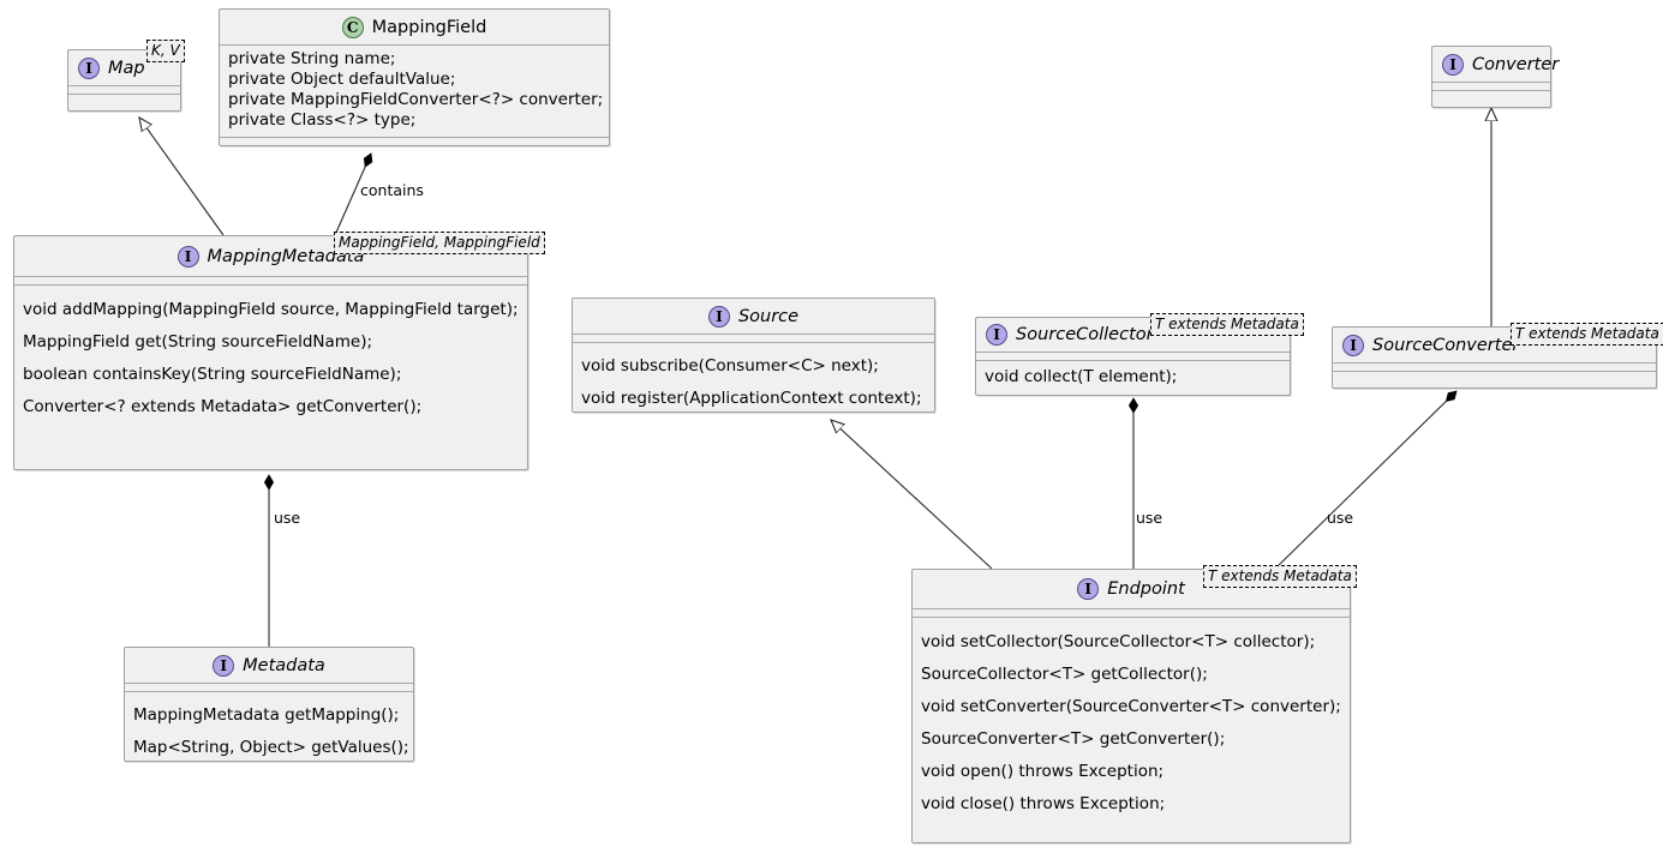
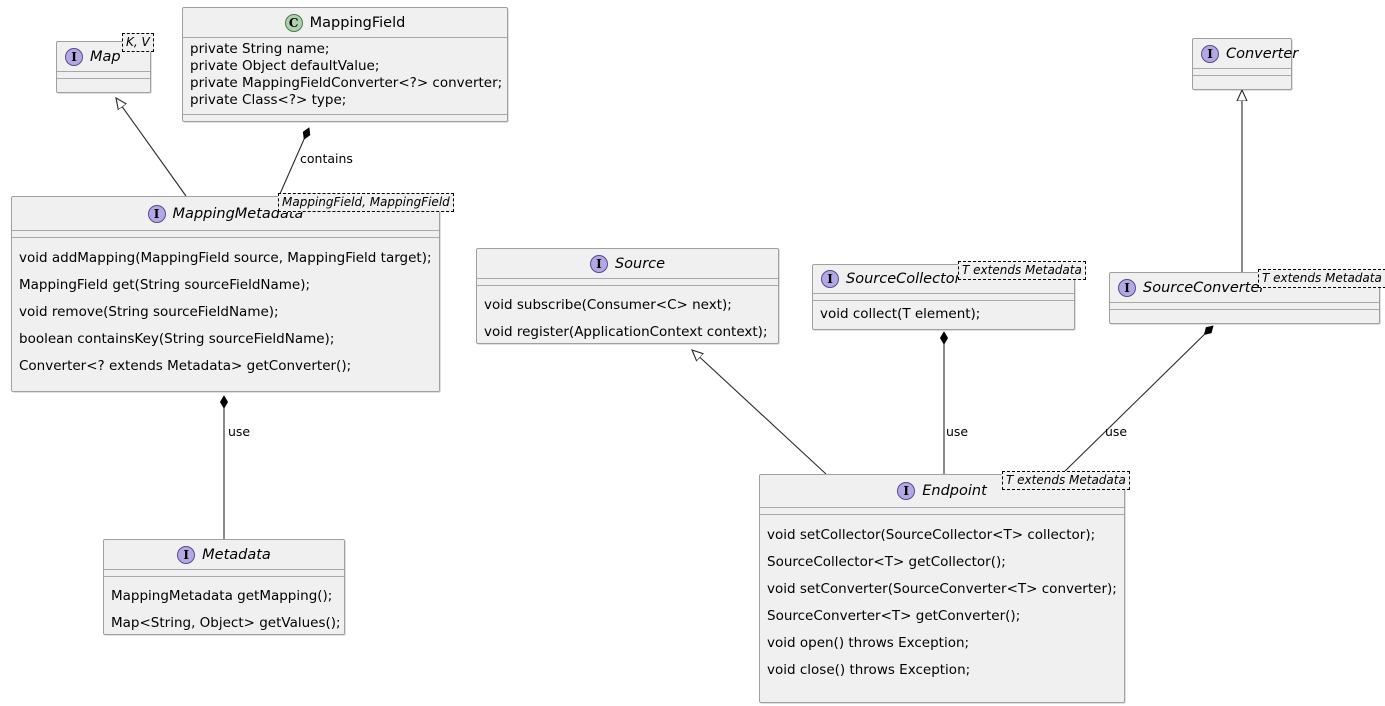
  contains
  use
  use
  use
  I
  Map
  K, V
  C
  MappingField
  private String name;
  private Object defaultValue;
  private MappingFieldConverter<?> converter;
  private Class<?> type;
  I
  MappingMetadata
  void addMapping(MappingField source, MappingField target);
  MappingField get(String sourceFieldName);
+ void remove(String sourceFieldName);
  boolean containsKey(String sourceFieldName);
  Converter<? extends Metadata> getConverter();
  MappingField, MappingField
  I
  Metadata
  MappingMetadata getMapping();
  Map<String, Object> getValues();
  I
  Source
  void subscribe(Consumer<C> next);
  void register(ApplicationContext context);
  I
  SourceCollecto
  void collect(T element);
  T extends Metadata
  I
  Converter
  I
  SourceConverte
  T extends Metadata
  I
  Endpoint
  void setCollector(SourceCollector<T> collector);
  SourceCollector<T> getCollector();
  void setConverter(SourceConverter<T> converter);
  SourceConverter<T> getConverter();
  void open() throws Exception;
  void close() throws Exception;
  T extends Metadata
